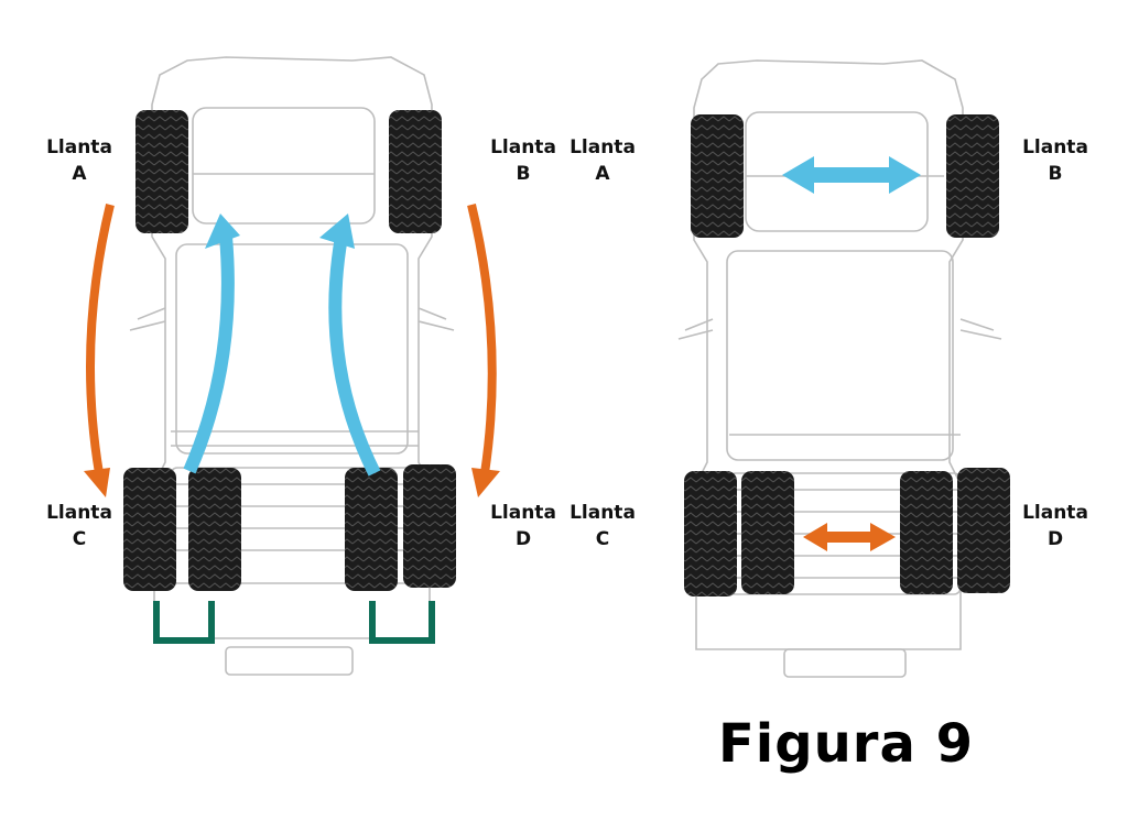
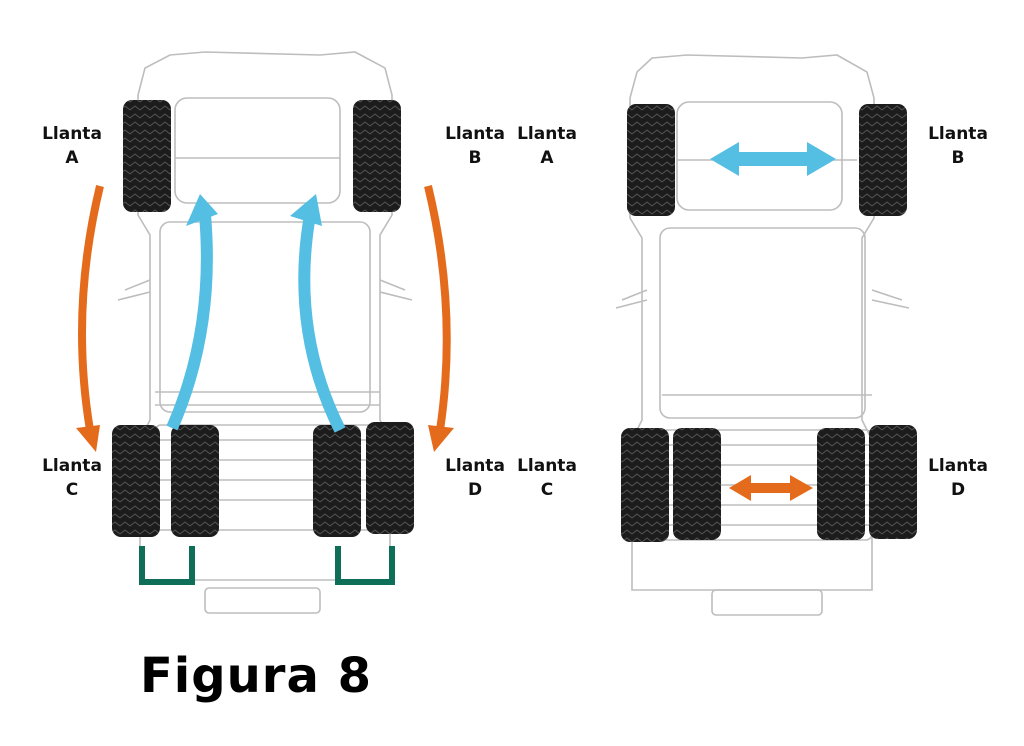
  Llanta
  A
  Llanta
  B
  Llanta
  C
  Llanta
  D
+ Figura 8
  Llanta
  A
  Llanta
  B
  Llanta
  C
  Llanta
  D
- Figura 9
